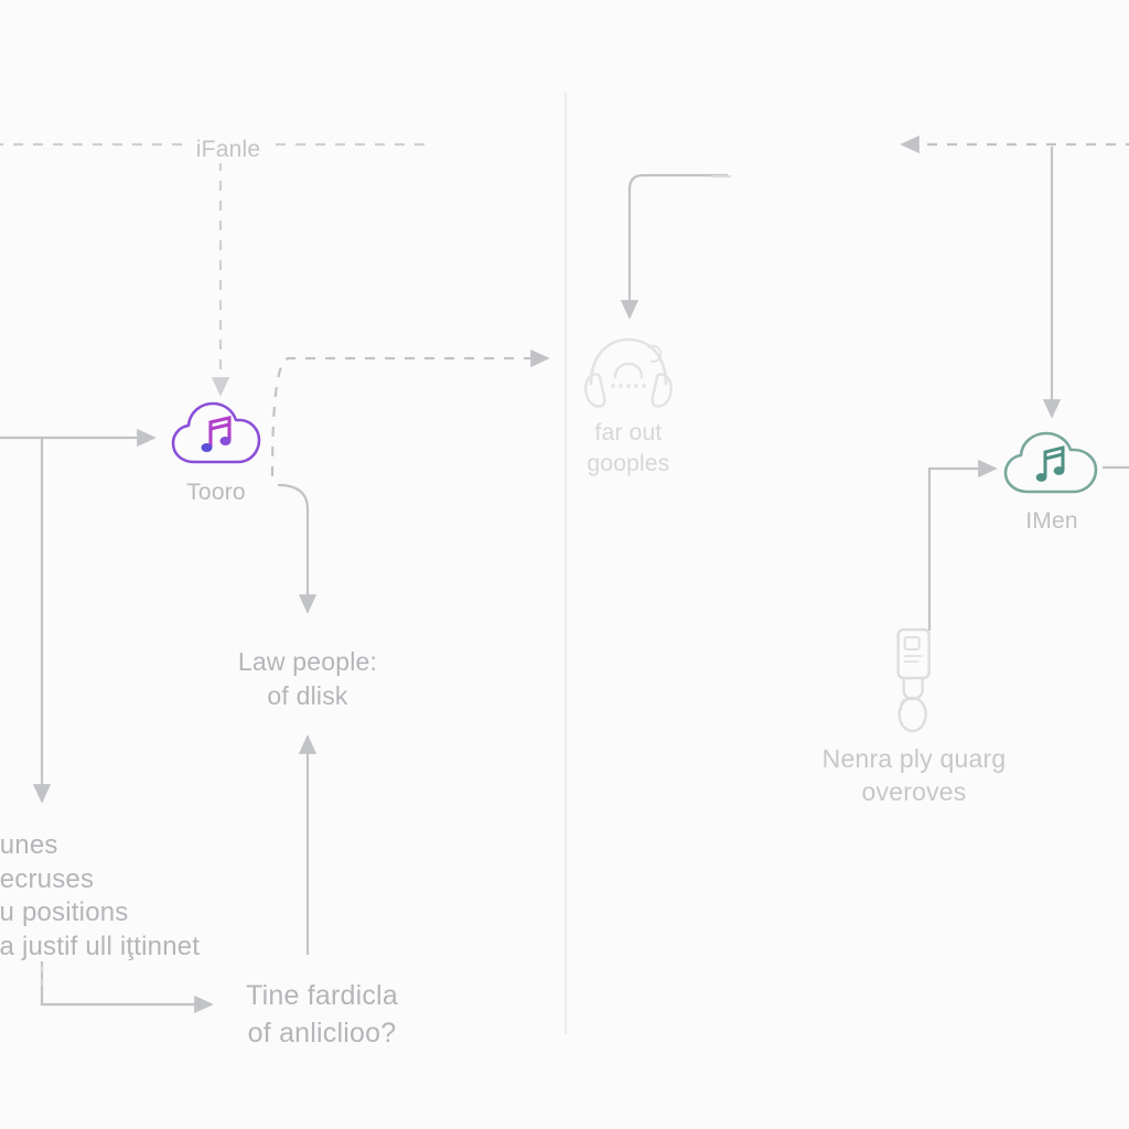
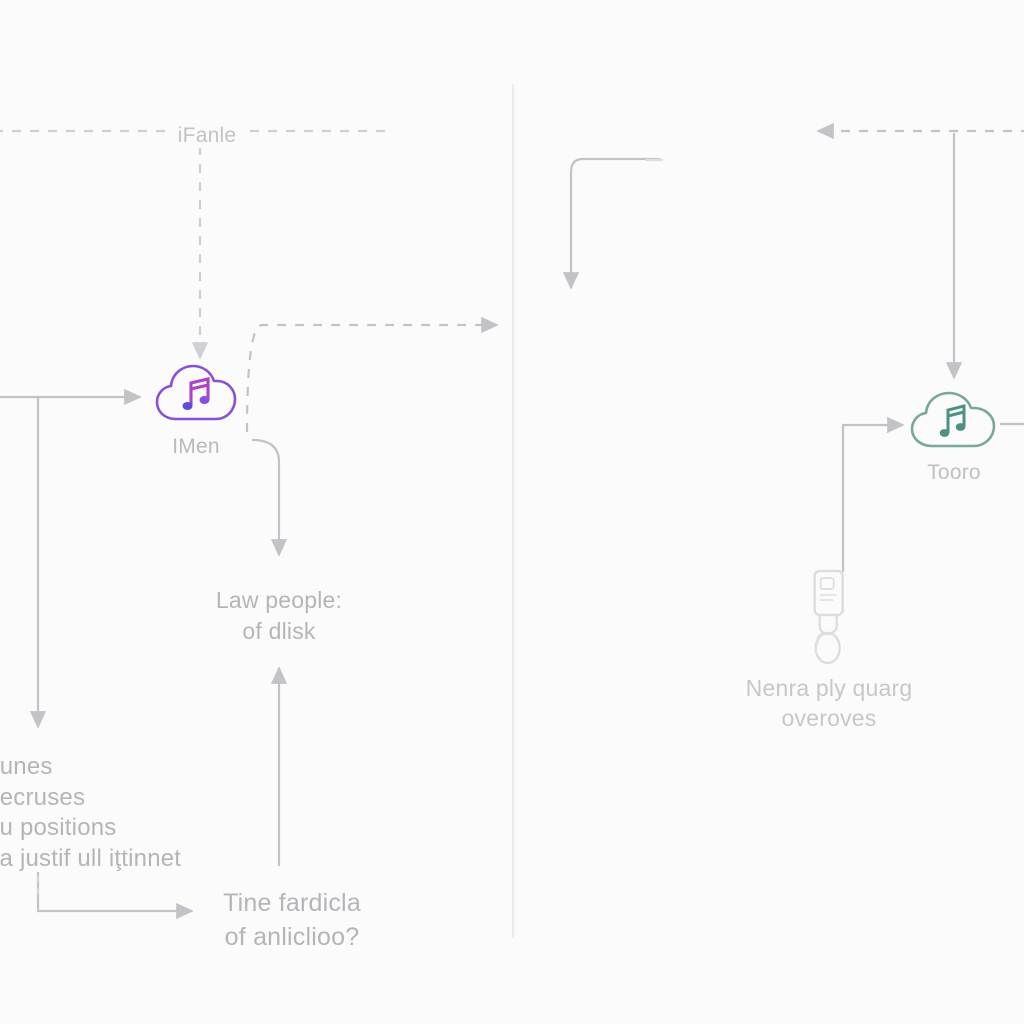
- Tooro
+ IMen
- far out
- gooples
- IMen
+ Tooro
  Nenra ply quarg
  overoves
  Law people:
  of dlisk
  ecruses
  u positions
  a justif ull iţtinnet
  Tine fardicla
  of anliclioo?
  iFanle
